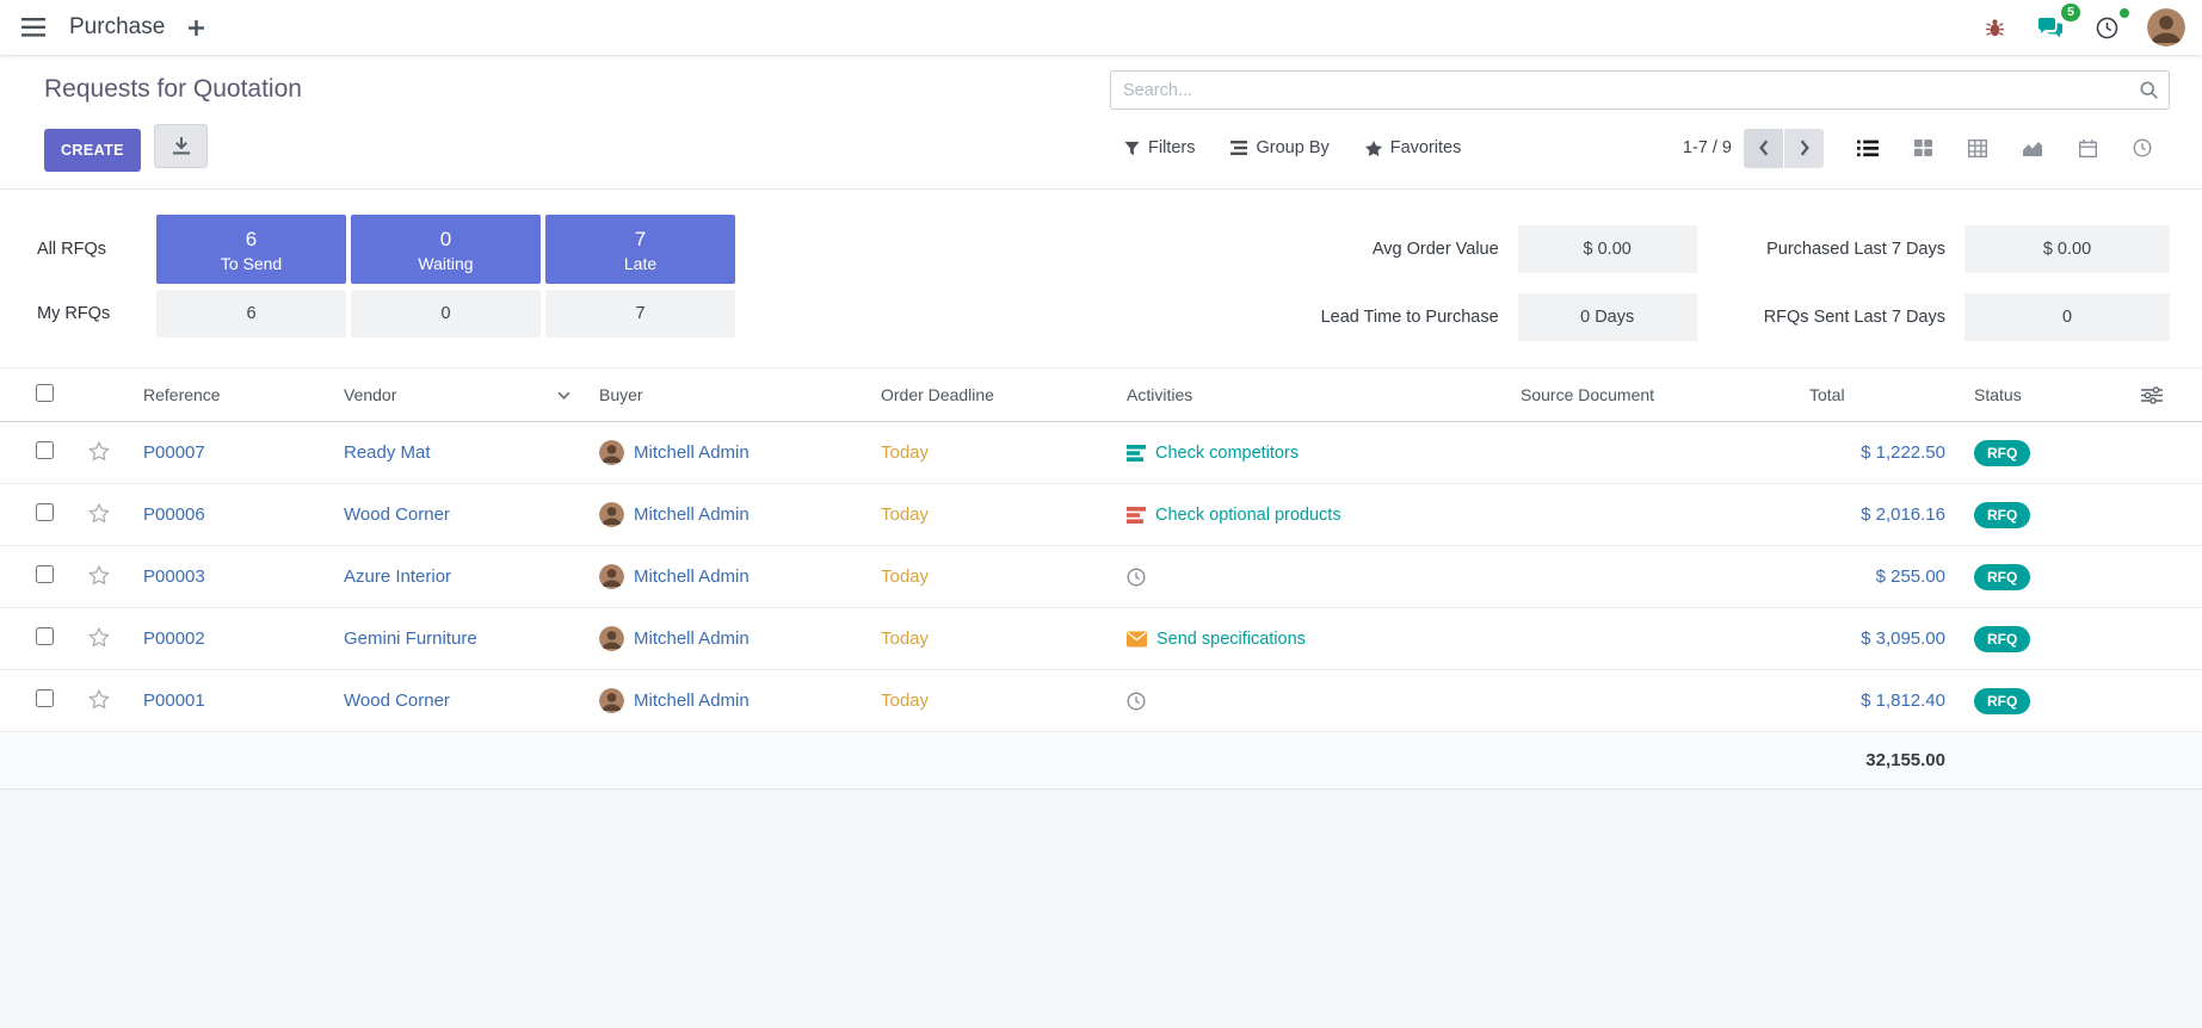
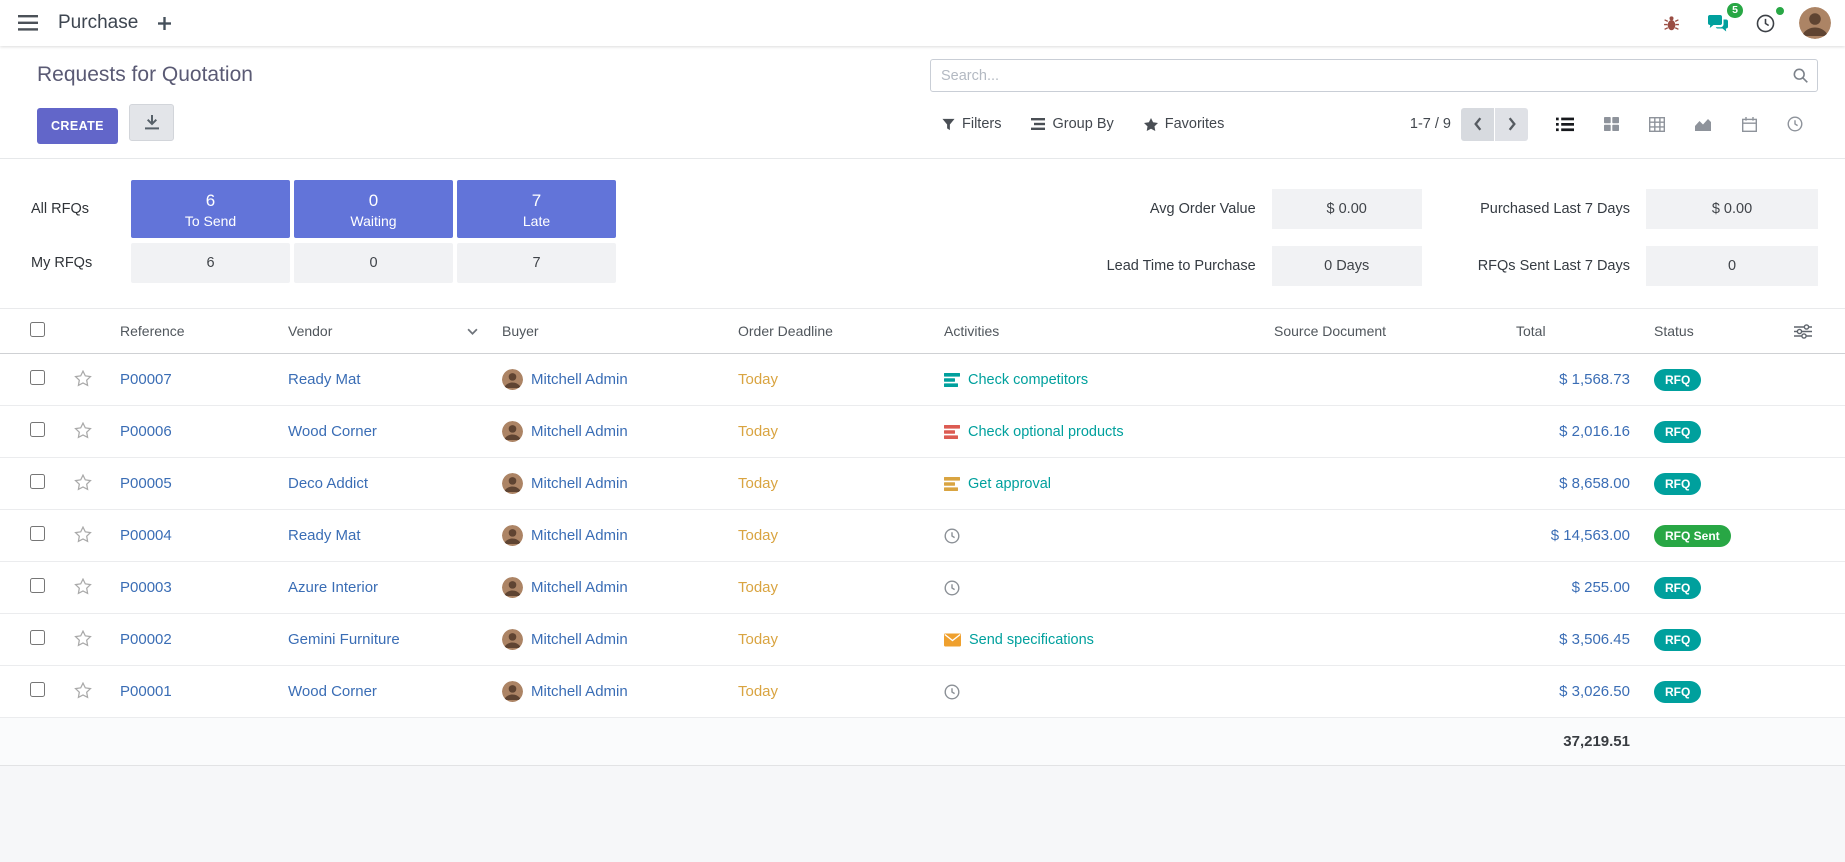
  Purchase
  5
  Requests for Quotation
  Search...
  CREATE
  Filters
  Group By
  Favorites
  1-7 / 9
  All RFQs
  6
  To Send
  0
  Waiting
  7
  Late
  My RFQs
  6
  0
  7
  Avg Order Value
  $ 0.00
  Purchased Last 7 Days
  $ 0.00
  Lead Time to Purchase
  0 Days
  RFQs Sent Last 7 Days
  0
  		Reference	Vendor	Buyer	Order Deadline	Activities	Source Document	Total	Status
- 		P00007	Ready Mat	Mitchell Admin	Today	Check competitors		$ 1,222.50	RFQ
+ 		P00007	Ready Mat	Mitchell Admin	Today	Check competitors		$ 1,568.73	RFQ
  		P00006	Wood Corner	Mitchell Admin	Today	Check optional products		$ 2,016.16	RFQ
+ 		P00005	Deco Addict	Mitchell Admin	Today	Get approval		$ 8,658.00	RFQ
+ 		P00004	Ready Mat	Mitchell Admin	Today			$ 14,563.00	RFQ Sent
  		P00003	Azure Interior	Mitchell Admin	Today			$ 255.00	RFQ
- 		P00002	Gemini Furniture	Mitchell Admin	Today	Send specifications		$ 3,095.00	RFQ
+ 		P00002	Gemini Furniture	Mitchell Admin	Today	Send specifications		$ 3,506.45	RFQ
- 		P00001	Wood Corner	Mitchell Admin	Today			$ 1,812.40	RFQ
+ 		P00001	Wood Corner	Mitchell Admin	Today			$ 3,026.50	RFQ
- 	32,155.00
+ 	37,219.51
